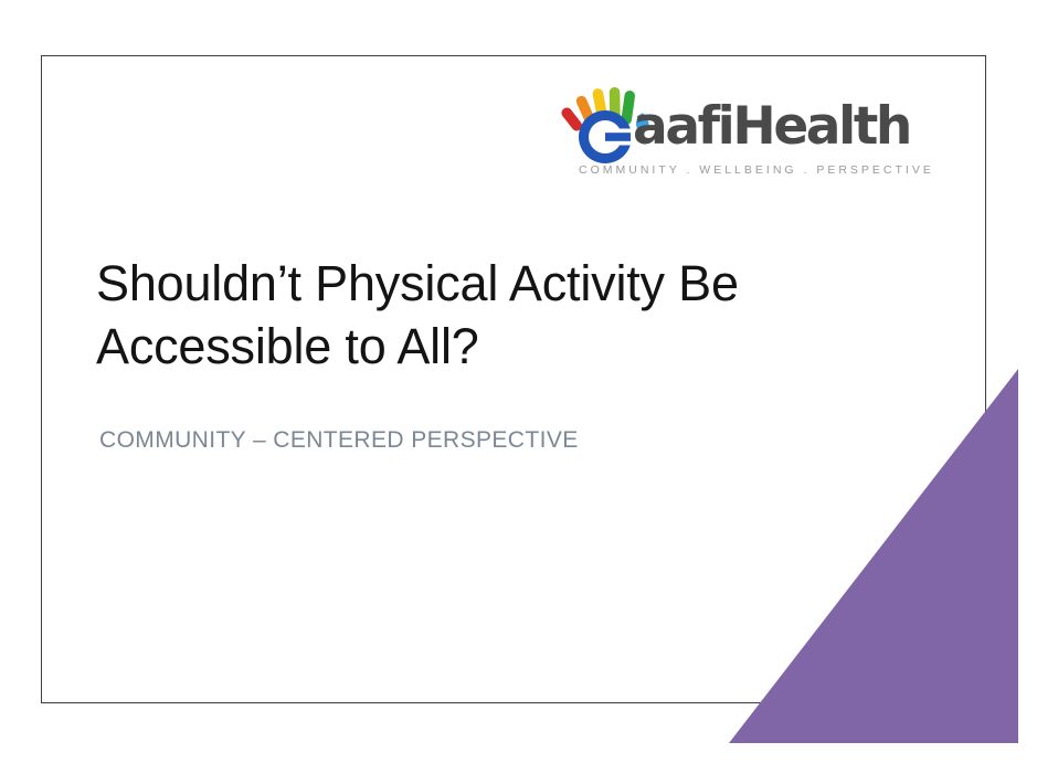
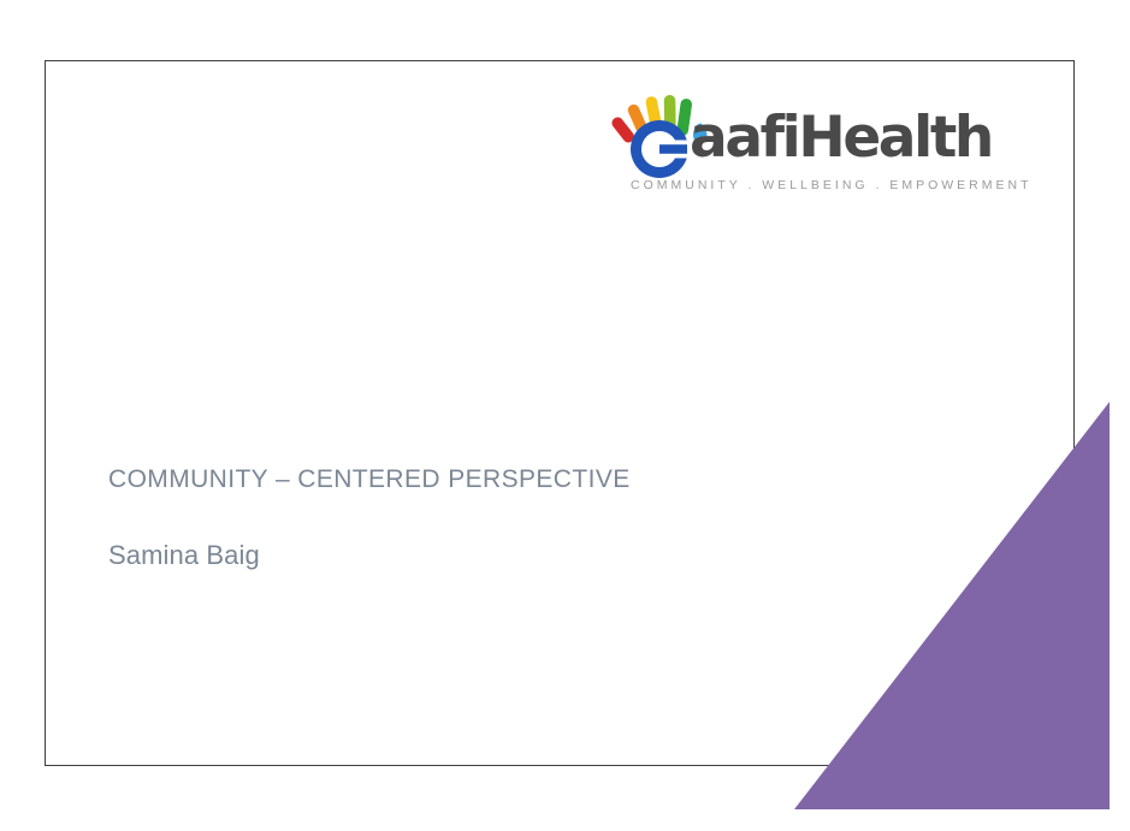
  aafiHealth
- COMMUNITY . WELLBEING . PERSPECTIVE
+ COMMUNITY . WELLBEING . EMPOWERMENT
- Shouldn’t Physical Activity Be Accessible to All?
  COMMUNITY – CENTERED PERSPECTIVE
+ Samina Baig
